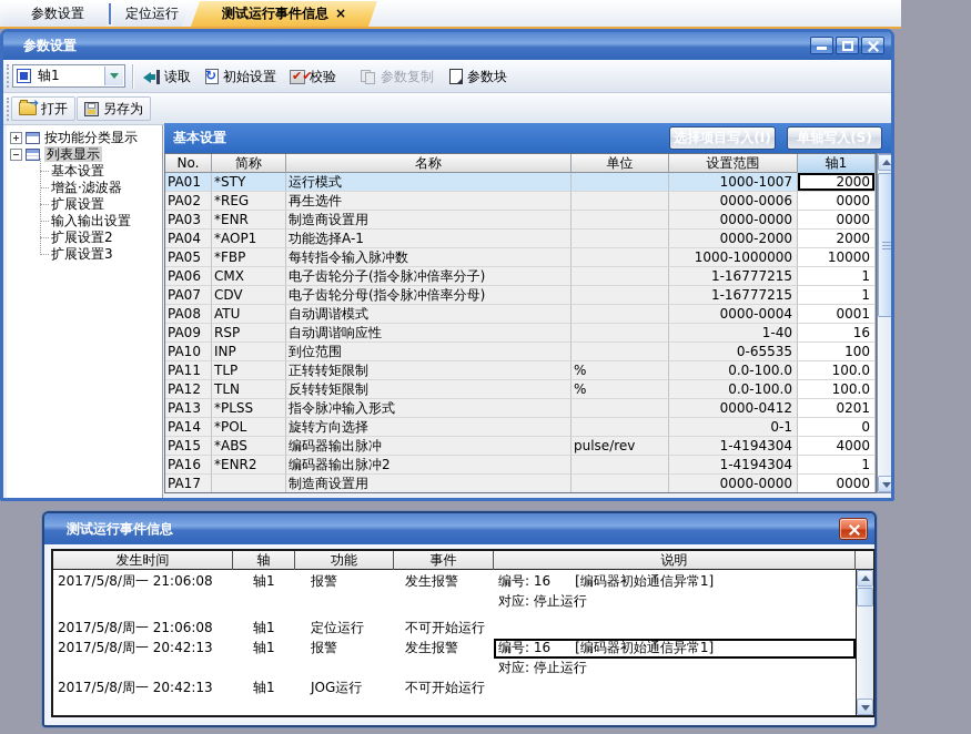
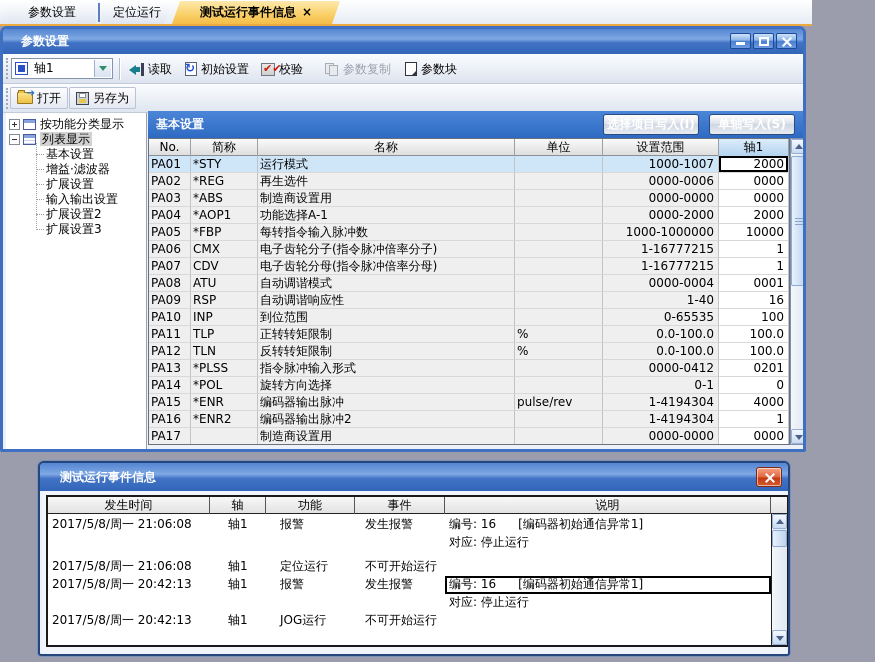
  参数设置
  定位运行
  测试运行事件信息 ×
  参数设置
  轴1
  读取
  ↻
  初始设置
  ✔✔
  校验
  参数复制
  参数块
  ➔
  打开
  另存为
  按功能分类显示
  列表显示
  基本设置
  增益·滤波器
  扩展设置
  输入输出设置
  扩展设置2
  扩展设置3
  基本设置
  选择项目写入(I)
  单轴写入(S)
  No. 简称 名称 单位 设置范围 轴1
  PA01 *STY 运行模式 1000-1007 2000
  PA02 *REG 再生选件 0000-0006 0000
- PA03 *ENR 制造商设置用 0000-0000 0000
+ PA03 *ABS 制造商设置用 0000-0000 0000
  PA04 *AOP1 功能选择A-1 0000-2000 2000
  PA05 *FBP 每转指令输入脉冲数 1000-1000000 10000
  PA06 CMX 电子齿轮分子(指令脉冲倍率分子) 1-16777215 1
  PA07 CDV 电子齿轮分母(指令脉冲倍率分母) 1-16777215 1
  PA08 ATU 自动调谐模式 0000-0004 0001
  PA09 RSP 自动调谐响应性 1-40 16
  PA10 INP 到位范围 0-65535 100
  PA11 TLP 正转转矩限制 % 0.0-100.0 100.0
  PA12 TLN 反转转矩限制 % 0.0-100.0 100.0
  PA13 *PLSS 指令脉冲输入形式 0000-0412 0201
  PA14 *POL 旋转方向选择 0-1 0
- PA15 *ABS 编码器输出脉冲 pulse/rev 1-4194304 4000
+ PA15 *ENR 编码器输出脉冲 pulse/rev 1-4194304 4000
  PA16 *ENR2 编码器输出脉冲2 1-4194304 1
  PA17 制造商设置用 0000-0000 0000
  测试运行事件信息
  发生时间 轴 功能 事件 说明
  2017/5/8/周一 21:06:08 轴1 报警 发生报警 编号: 16 [编码器初始通信异常1]
  对应: 停止运行
  2017/5/8/周一 21:06:08 轴1 定位运行 不可开始运行
  2017/5/8/周一 20:42:13 轴1 报警 发生报警 编号: 16 [编码器初始通信异常1]
  对应: 停止运行
  2017/5/8/周一 20:42:13 轴1 JOG运行 不可开始运行
